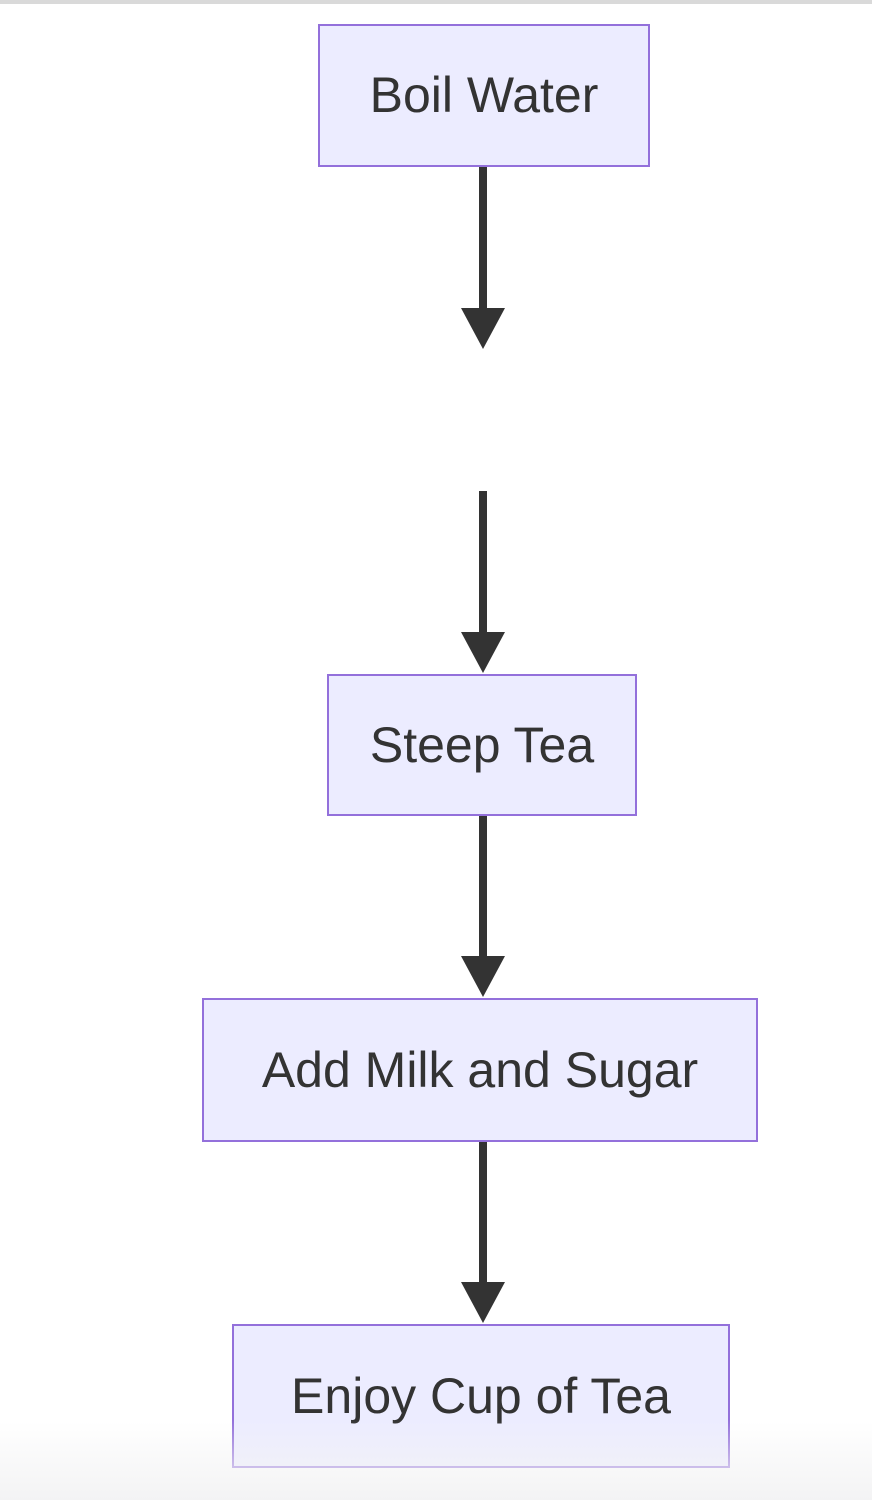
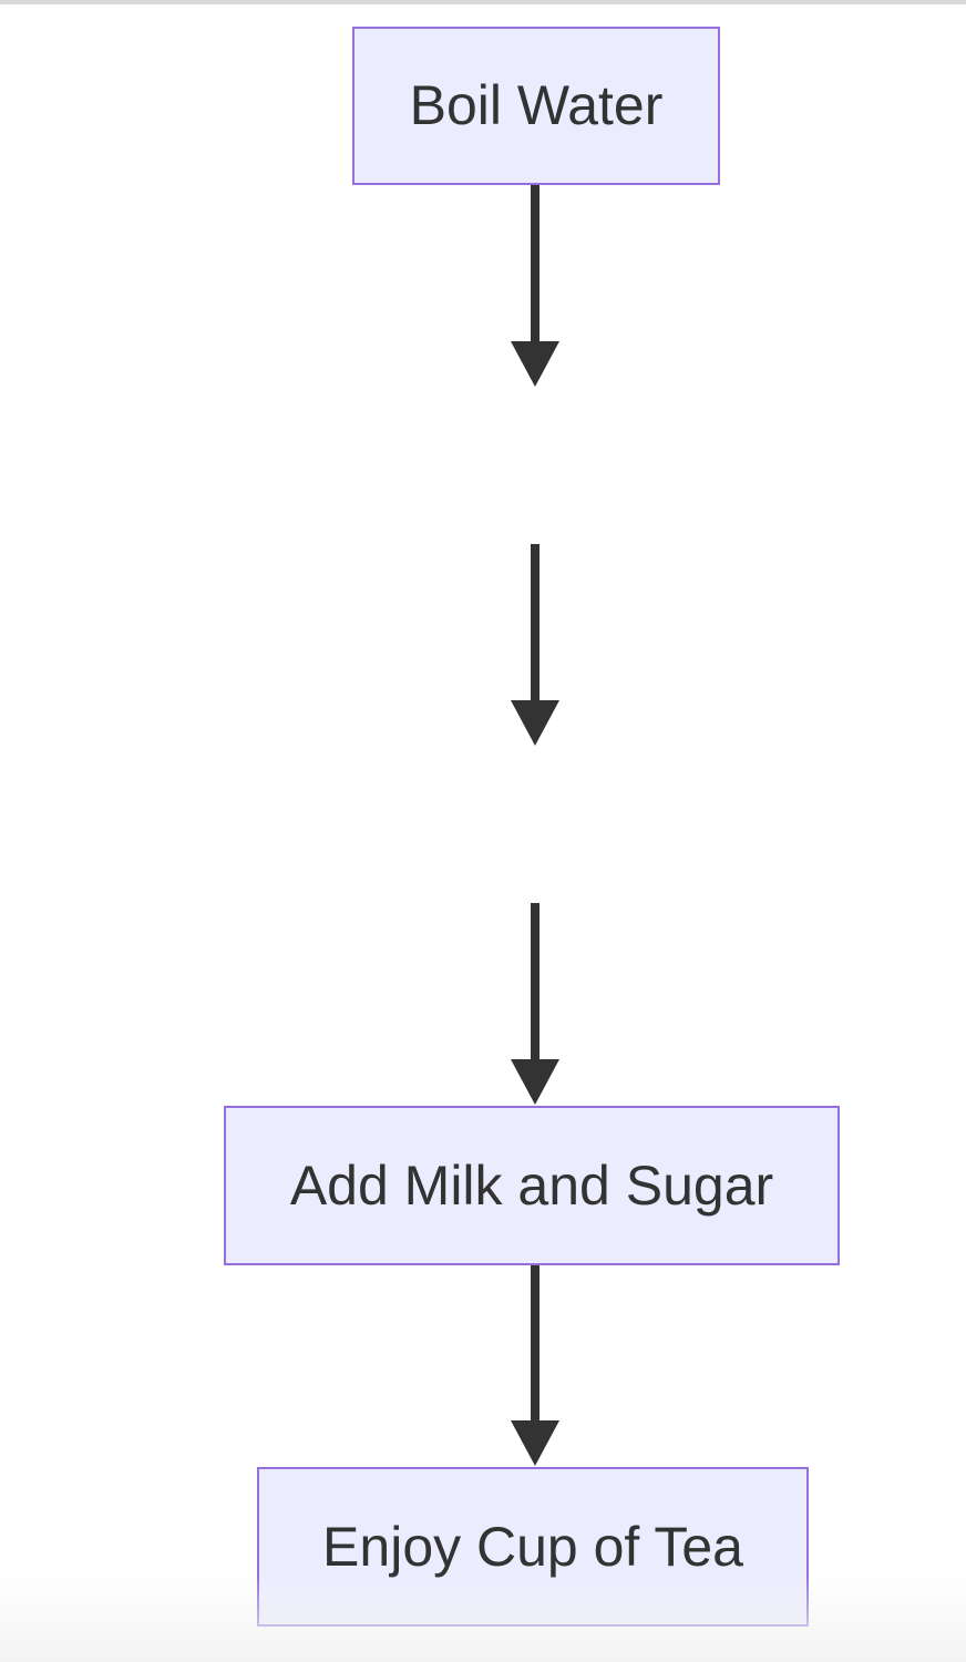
  Boil Water
- Steep Tea
  Add Milk and Sugar
  Enjoy Cup of Tea
